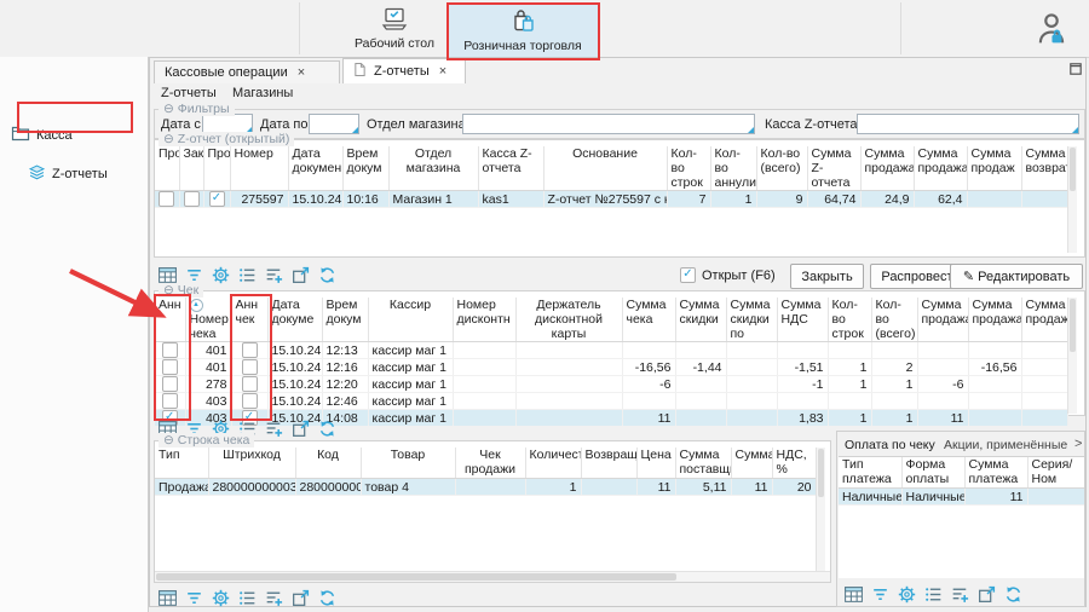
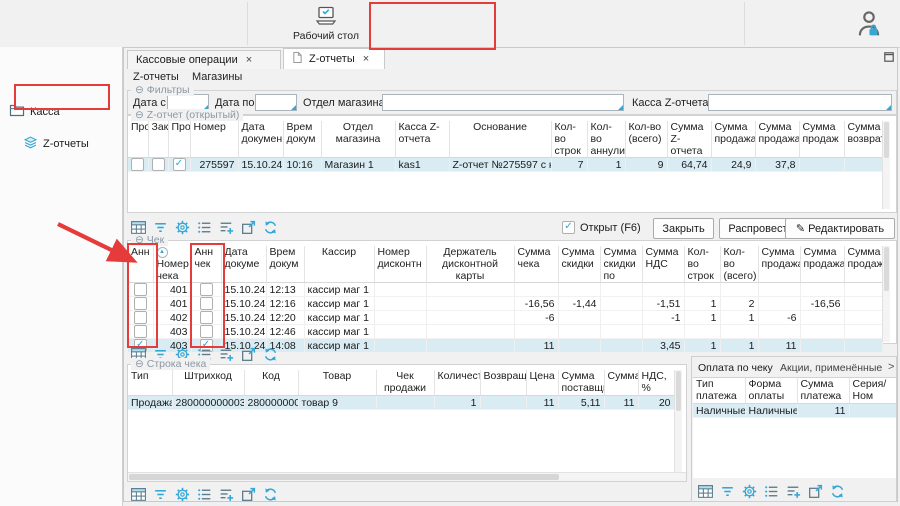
  Рабочий стол
- Розничная торговля
  Касса
  Z-отчеты
  Кассовые операции
  ×
  Z-отчеты
  ×
  Z-отчеты
  Магазины
  ⊖ Фильтры
  Дата с
  Дата по
  Отдел магазин
  Касса Z-отчета
  Про	Зак	Про	Номер	Дата докумен	Врем докум	Отдел магазина	Касса Z- отчета	Основание	Кол-во строк	Кол-во аннули	Кол-во (всего)	Сумма Z- отчета	Сумма продажа	Сумма продажа	Сумма продаж	Сумма возвра
- 		✓	275597	15.10.24	10:16	Магазин 1	kas1	Z-отчет №275597 с	7	1	9	64,74	24,9	62,4
+ 		✓	275597	15.10.24	10:16	Магазин 1	kas1	Z-отчет №275597 с	7	1	9	64,74	24,9	37,8
  ⊖ Z-отчет (открытый)
  ✓
  Открыт (F6)
  Закрыть
  Распровес
  Анн	Номер чека	Анн чек	Дата докуме	Врем докум	Кассир	Номер дисконтн	Держатель дисконтной карты	Сумма чека	Сумма скидки	Сумма скидки по	Сумма НДС	Кол-во строк	Кол-во (всего)	Сумма продаж	Сумма продажа	Сумма продаж
  	401		15.10.24	12:13	кассир маг 1
  	401		15.10.24	12:16	кассир маг 1			-16,56	-1,44		-1,51	1	2		-16,56
- 	278		15.10.24	12:20	кассир маг 1			-6			-1	1	1	-6
+ 	402		15.10.24	12:20	кассир маг 1			-6			-1	1	1	-6
  	403		15.10.24	12:46	кассир маг 1
- ✓	403	✓	15.10.24	14:08	кассир маг 1			11			1,83	1	1	11
+ ✓	403	✓	15.10.24	14:08	кассир маг 1			11			3,45	1	1	11
  ⊖ Чек
  Тип	Штрихкод	Код	Товар	Чек продажи	Количес	Возвращ	Цена	Сумма поставщ	Сумм	НДС, %
- Продаж	280000000003	280000000	товар 4		1		11	5,11	11	20
+ Продаж	280000000003	280000000	товар 9		1		11	5,11	11	20
  ⊖ Строка чека
  Оплата по чеку
  >
  Тип платежа	Форма оплаты	Сумма платежа	Серия/Ном
  Наличные	Наличные	11
  ✎ Редактировать
